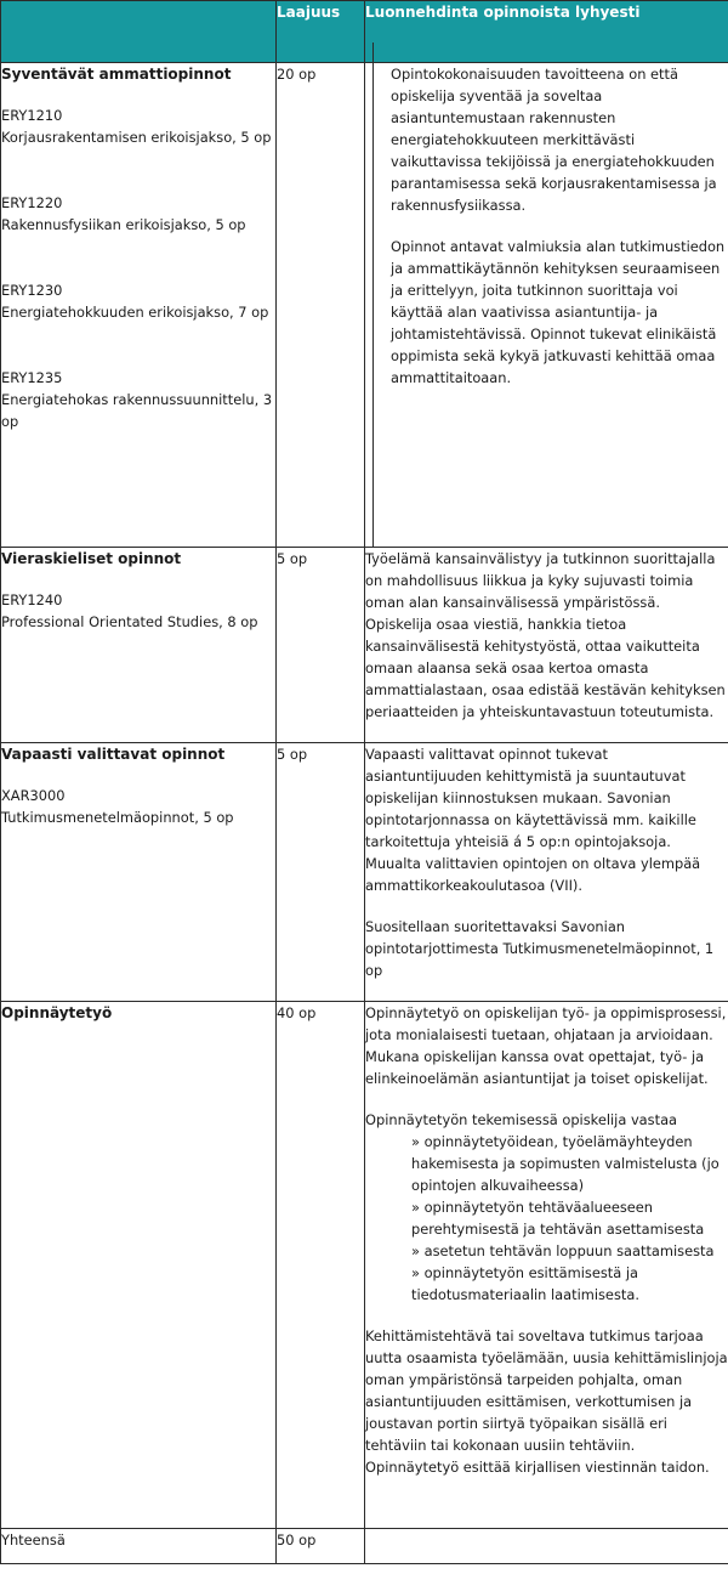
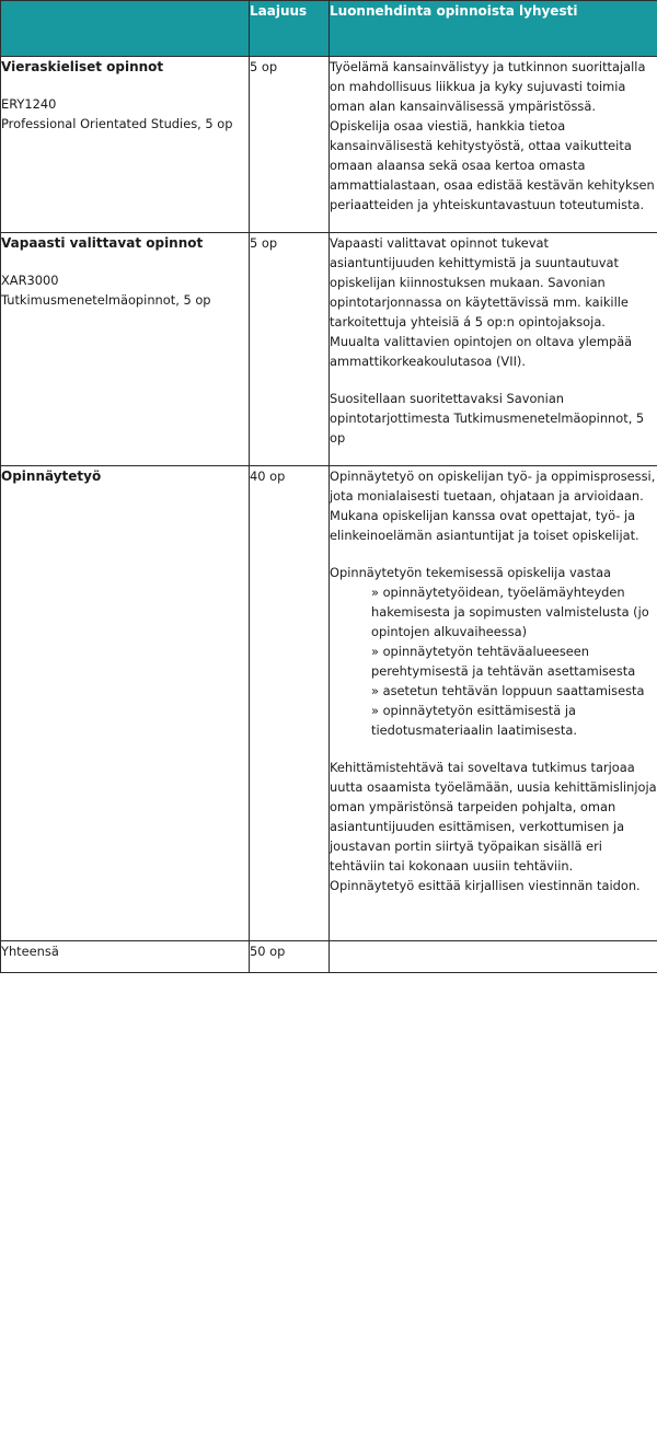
  	Laajuus	Luonnehdinta opinnoista lyhyesti
- Syventävät ammattiopinnot ERY1210 Korjausrakentamisen erikoisjakso, 5 op ERY1220 Rakennusfysiikan erikoisjakso, 5 op ERY1230 Energiatehokkuuden erikoisjakso, 7 op ERY1235 Energiatehokas rakennussuunnittelu, 3 op	20 op	Opintokokonaisuuden tavoitteena on että opiskelija syventää ja soveltaa asiantuntemustaan rakennusten energiatehokkuuteen merkittävästi vaikuttavissa tekijöissä ja energiatehokkuuden parantamisessa sekä korjausrakentamisessa ja rakennusfysiikassa. Opinnot antavat valmiuksia alan tutkimustiedon ja ammattikäytännön kehityksen seuraamiseen ja erittelyyn, joita tutkinnon suorittaja voi käyttää alan vaativissa asiantuntija- ja johtamistehtävissä. Opinnot tukevat elinikäistä oppimista sekä kykyä jatkuvasti kehittää omaa ammattitaitoaan.
- Vieraskieliset opinnot ERY1240 Professional Orientated Studies, 8 op	5 op	Työelämä kansainvälistyy ja tutkinnon suorittajalla on mahdollisuus liikkua ja kyky sujuvasti toimia oman alan kansainvälisessä ympäristössä. Opiskelija osaa viestiä, hankkia tietoa kansainvälisestä kehitystyöstä, ottaa vaikutteita omaan alaansa sekä osaa kertoa omasta ammattialastaan, osaa edistää kestävän kehityksen periaatteiden ja yhteiskuntavastuun toteutumista.
+ Vieraskieliset opinnot ERY1240 Professional Orientated Studies, 5 op	5 op	Työelämä kansainvälistyy ja tutkinnon suorittajalla on mahdollisuus liikkua ja kyky sujuvasti toimia oman alan kansainvälisessä ympäristössä. Opiskelija osaa viestiä, hankkia tietoa kansainvälisestä kehitystyöstä, ottaa vaikutteita omaan alaansa sekä osaa kertoa omasta ammattialastaan, osaa edistää kestävän kehityksen periaatteiden ja yhteiskuntavastuun toteutumista.
- Vapaasti valittavat opinnot XAR3000 Tutkimusmenetelmäopinnot, 5 op	5 op	Vapaasti valittavat opinnot tukevat asiantuntijuuden kehittymistä ja suuntautuvat opiskelijan kiinnostuksen mukaan. Savonian opintotarjonnassa on käytettävissä mm. kaikille tarkoitettuja yhteisiä á 5 op:n opintojaksoja. Muualta valittavien opintojen on oltava ylempää ammattikorkeakoulutasoa (VII). Suositellaan suoritettavaksi Savonian opintotarjottimesta Tutkimusmenetelmäopinnot, 1 op
+ Vapaasti valittavat opinnot XAR3000 Tutkimusmenetelmäopinnot, 5 op	5 op	Vapaasti valittavat opinnot tukevat asiantuntijuuden kehittymistä ja suuntautuvat opiskelijan kiinnostuksen mukaan. Savonian opintotarjonnassa on käytettävissä mm. kaikille tarkoitettuja yhteisiä á 5 op:n opintojaksoja. Muualta valittavien opintojen on oltava ylempää ammattikorkeakoulutasoa (VII). Suositellaan suoritettavaksi Savonian opintotarjottimesta Tutkimusmenetelmäopinnot, 5 op
  Opinnäytetyö	40 op	Opinnäytetyö on opiskelijan työ- ja oppimisprosessi, jota monialaisesti tuetaan, ohjataan ja arvioidaan. Mukana opiskelijan kanssa ovat opettajat, työ- ja elinkeinoelämän asiantuntijat ja toiset opiskelijat. Opinnäytetyön tekemisessä opiskelija vastaa » opinnäytetyöidean, työelämäyhteyden hakemisesta ja sopimusten valmistelusta (jo opintojen alkuvaiheessa) » opinnäytetyön tehtäväalueeseen perehtymisestä ja tehtävän asettamisesta » asetetun tehtävän loppuun saattamisesta » opinnäytetyön esittämisestä ja tiedotusmateriaalin laatimisesta. Kehittämistehtävä tai soveltava tutkimus tarjoaa uutta osaamista työelämään, uusia kehittämislinjoja oman ympäristönsä tarpeiden pohjalta, oman asiantuntijuuden esittämisen, verkottumisen ja joustavan portin siirtyä työpaikan sisällä eri tehtäviin tai kokonaan uusiin tehtäviin. Opinnäytetyö esittää kirjallisen viestinnän taidon.
  Yhteensä	50 op
